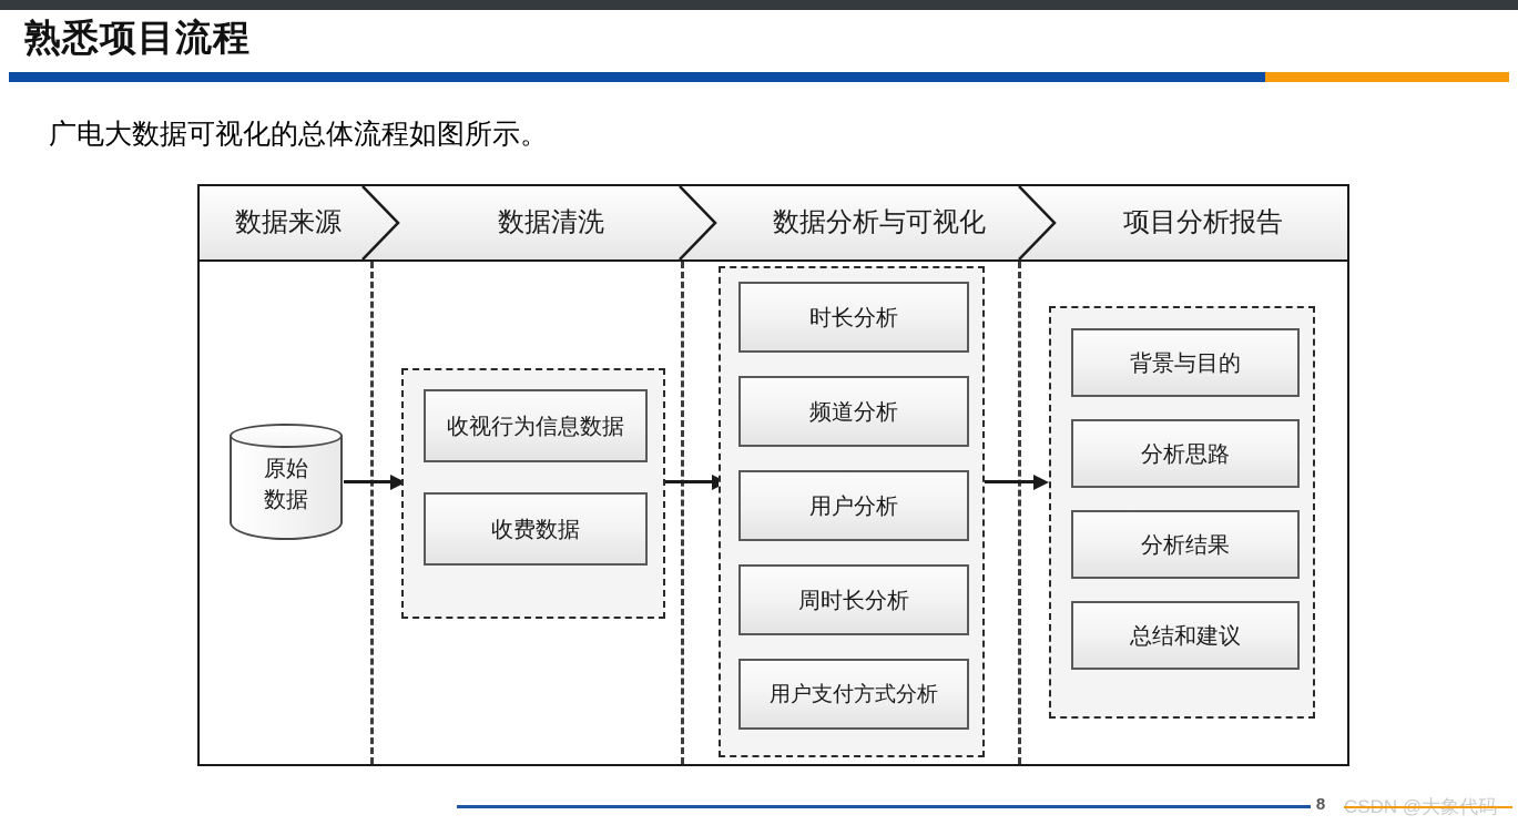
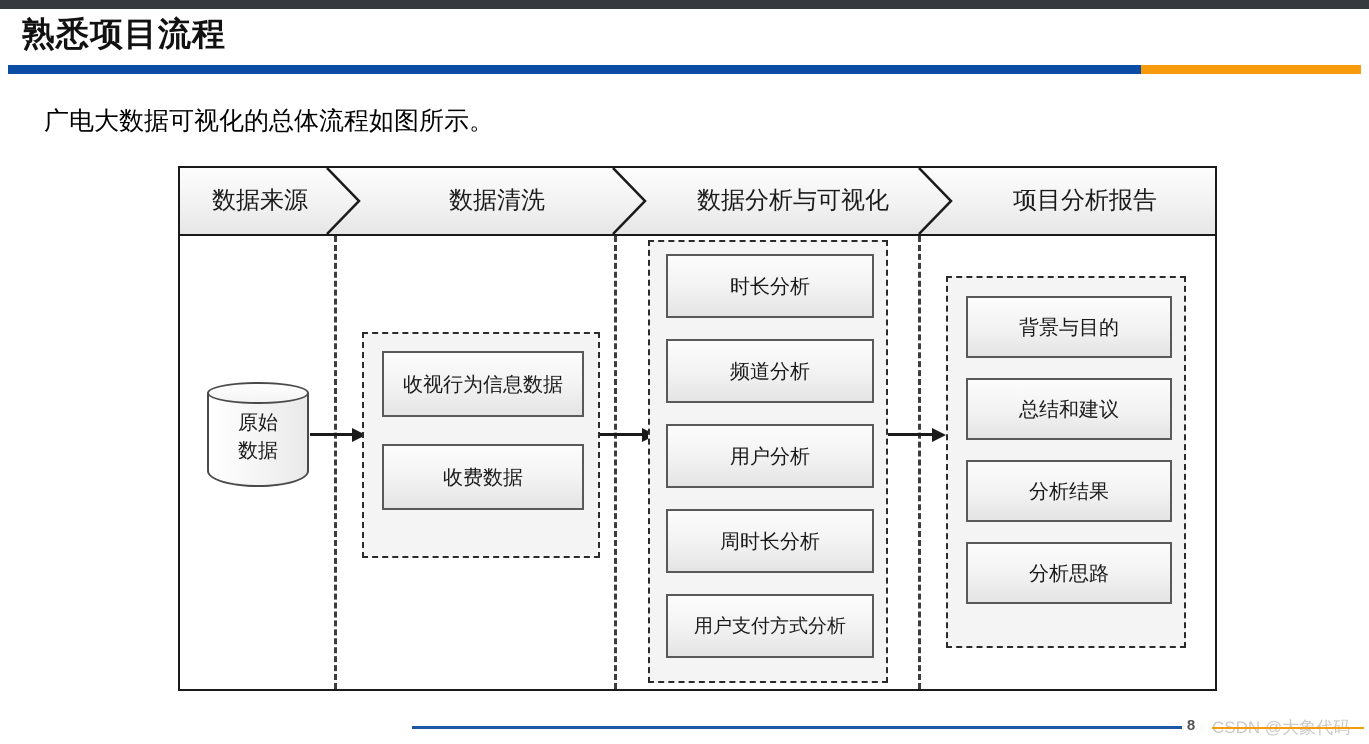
  熟悉项目流程
  广电大数据可视化的总体流程如图所示。
  数据来源
  数据清洗
  数据分析与可视化
  项目分析报告
  原始
  数据
  收视行为信息数据
  收费数据
  时长分析
  频道分析
  用户分析
  周时长分析
  用户支付方式分析
  背景与目的
- 分析思路
+ 总结和建议
  分析结果
- 总结和建议
+ 分析思路
  8
